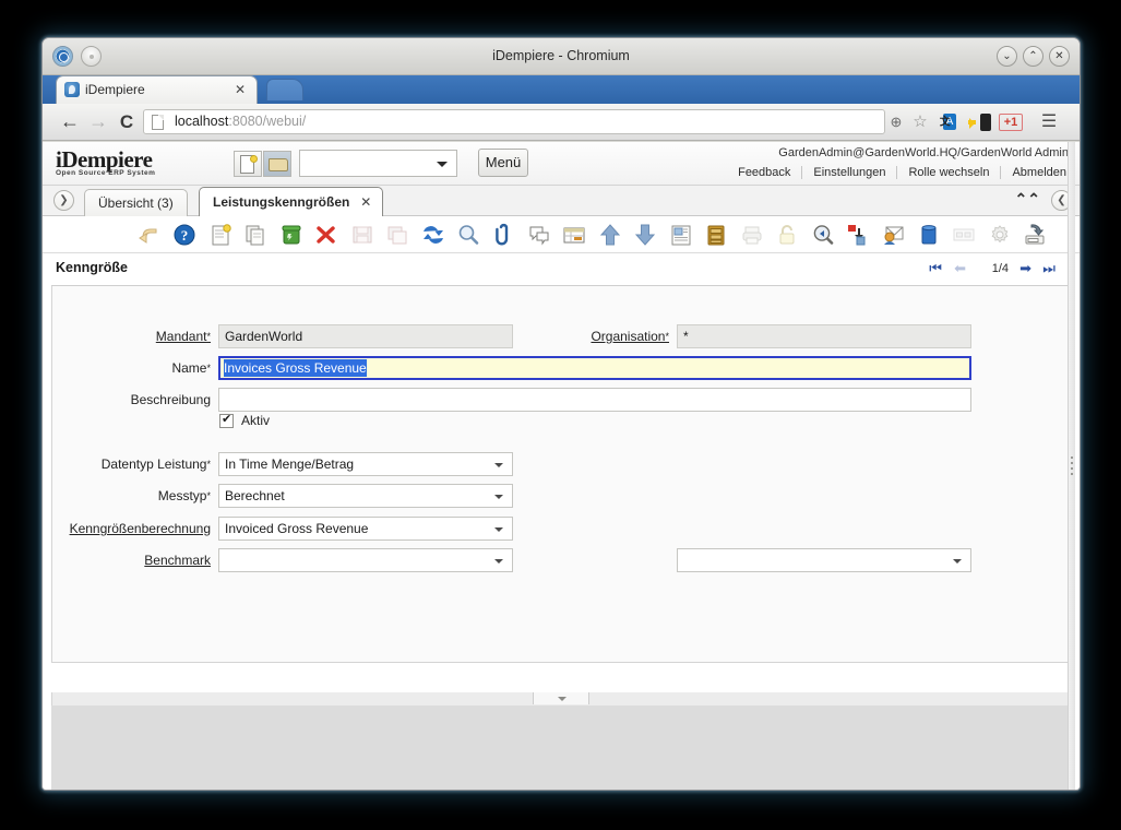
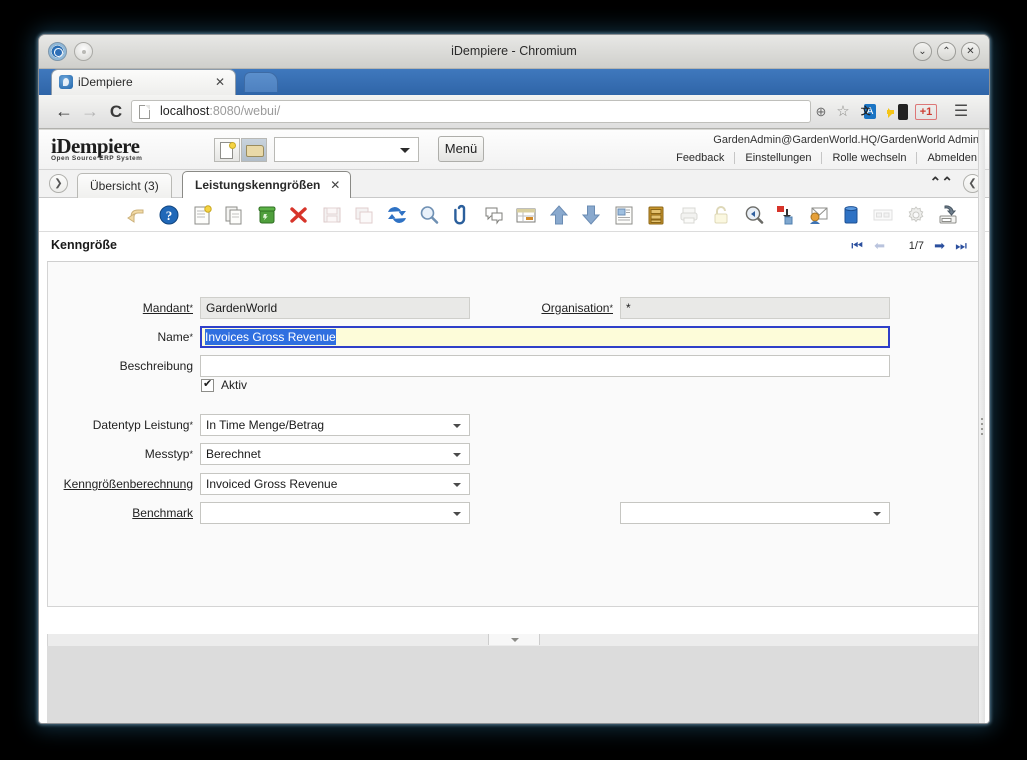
  iDempiere - Chromium
  ⌄
  ⌃
  ✕
  iDempiere
  ✕
  ←
  →
  C
  localhost:8080/webui/
  ⊕
  ☆
  A
  文
  +1
  ☰
  iDempiere
  Menü
  GardenAdmin@GardenWorld.HQ/GardenWorld Admin
  Feedback Einstellungen Rolle wechseln Abmelden
  ❯
  Übersicht (3)
  Leistungskenngrößen
  ✕
  ⌃⌃
  ❮
  ?
  Kenngröße
  ⏮
  ⬅
- 1/4
+ 1/7
  ➡
  ⏭
  Mandant*
  GardenWorld
  Organisation*
  *
  Name*
  Invoices Gross Revenue
  Beschreibung
  Aktiv
  Datentyp Leistung*
  In Time Menge/Betrag
  Messtyp*
  Berechnet
  Kenngrößenberechnung
  Invoiced Gross Revenue
  Benchmark
